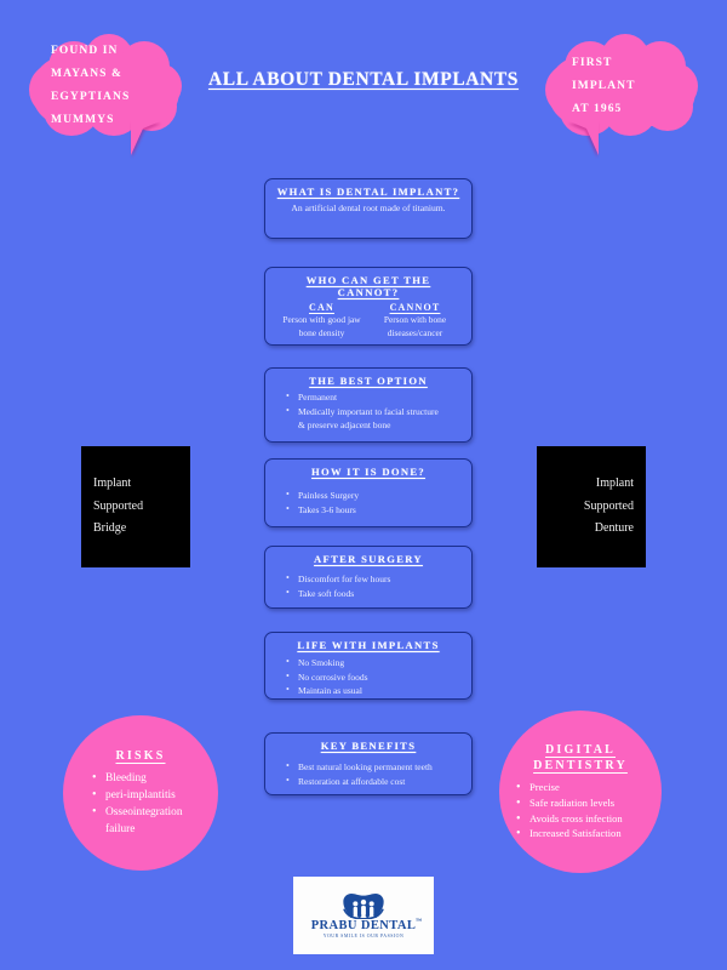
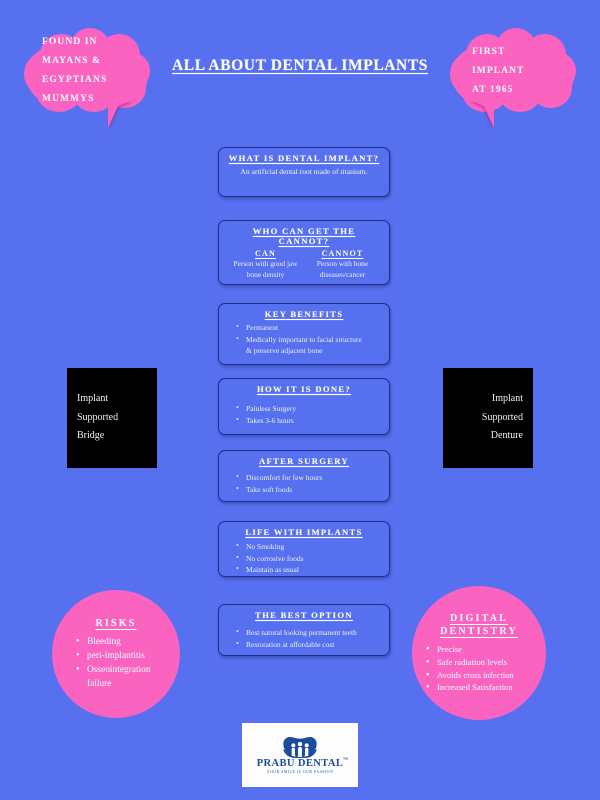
  ALL ABOUT DENTAL IMPLANTS
  FOUND IN
  MAYANS &
  EGYPTIANS
  MUMMYS
  FIRST
  IMPLANT
  AT 1965
  WHAT IS DENTAL IMPLANT?
  An artificial dental root made of titanium.
  WHO CAN GET THE CANNOT?
  CAN
  Person with good jaw bone density
  CANNOT
  Person with bone diseases/cancer
- THE BEST OPTION
+ KEY BENEFITS
  Permanent
  Medically important to facial structure
  & preserve adjacent bone
  HOW IT IS DONE?
  Painless Surgery
  Takes 3-6 hours
  AFTER SURGERY
  Discomfort for few hours
  Take soft foods
  LIFE WITH IMPLANTS
  No Smoking
  No corrosive foods
  Maintain as usual
- KEY BENEFITS
+ THE BEST OPTION
  Best natural looking permanent teeth
  Restoration at affordable cost
  Implant
  Supported
  Bridge
  Implant
  Supported
  Denture
  RISKS
  Bleeding
  peri-implantitis
  Osseointegration
  failure
  DIGITAL
  DENTISTRY
  Precise
  Safe radiation levels
  Avoids cross infection
  Increased Satisfaction
  PRABU DENTAL
